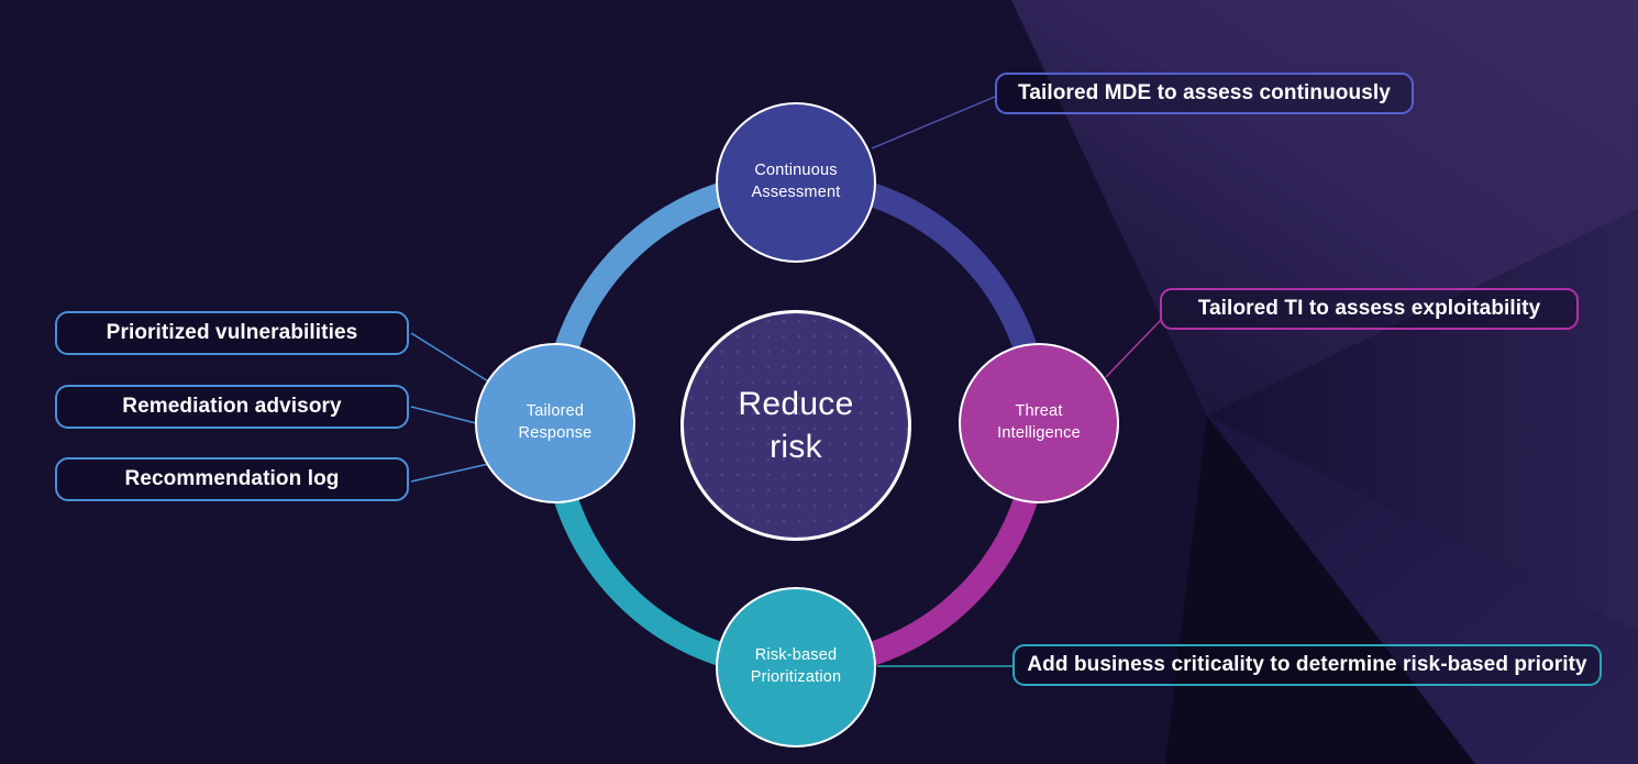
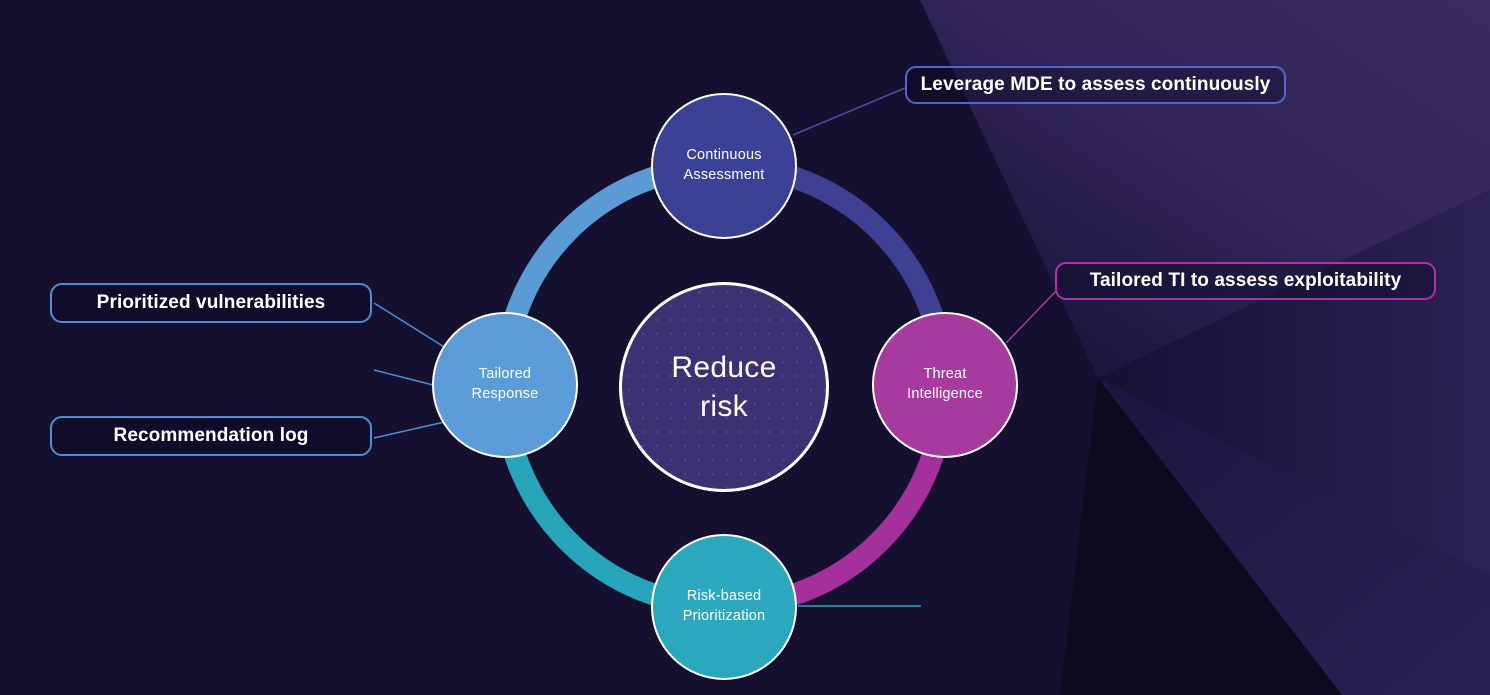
  Reduce risk
  Continuous Assessment
  Threat Intelligence
  Risk-based Prioritization
  Tailored Response
- Tailored MDE to assess continuously
+ Leverage MDE to assess continuously
  Tailored TI to assess exploitability
- Add business criticality to determine risk-based priority
  Prioritized vulnerabilities
- Remediation advisory
  Recommendation log
